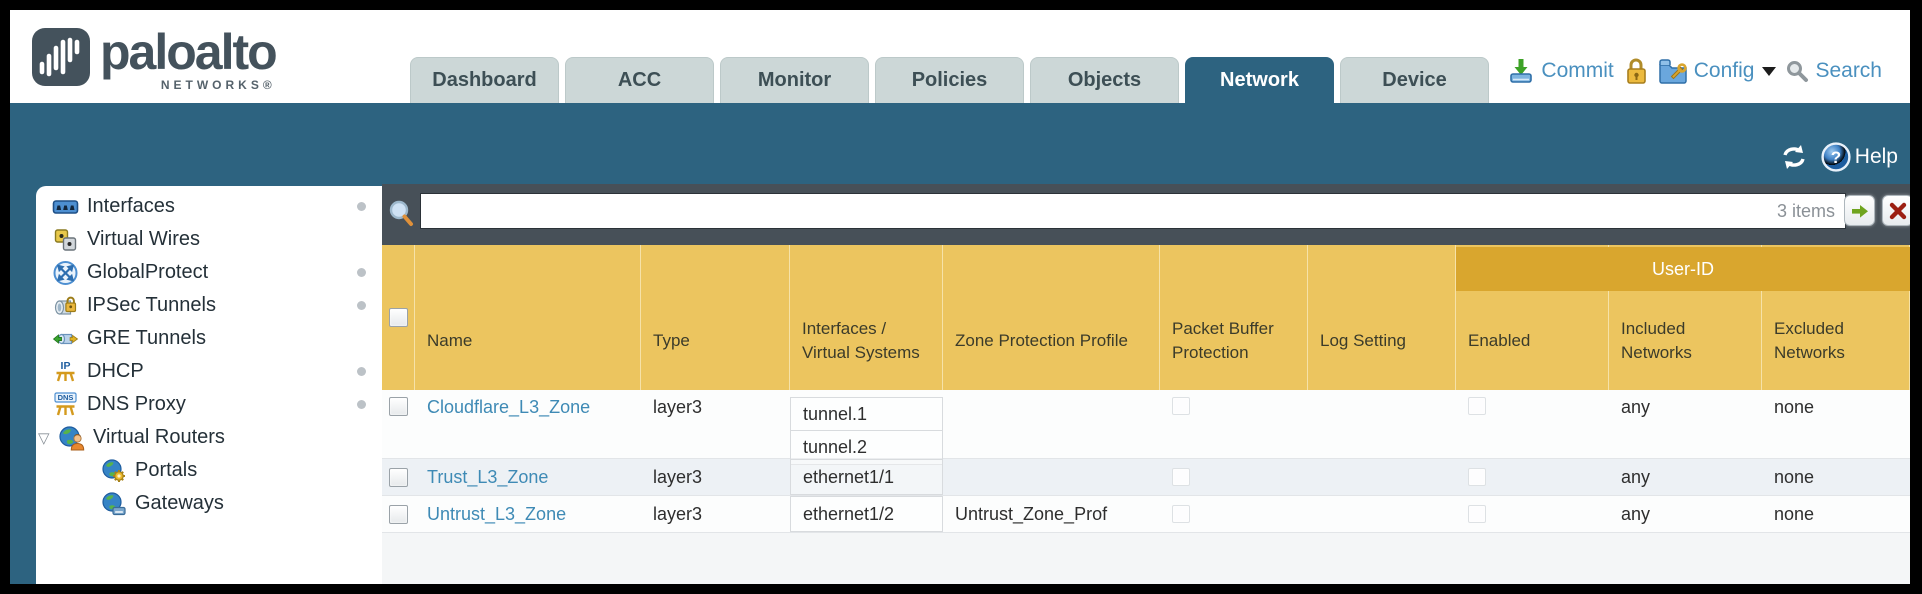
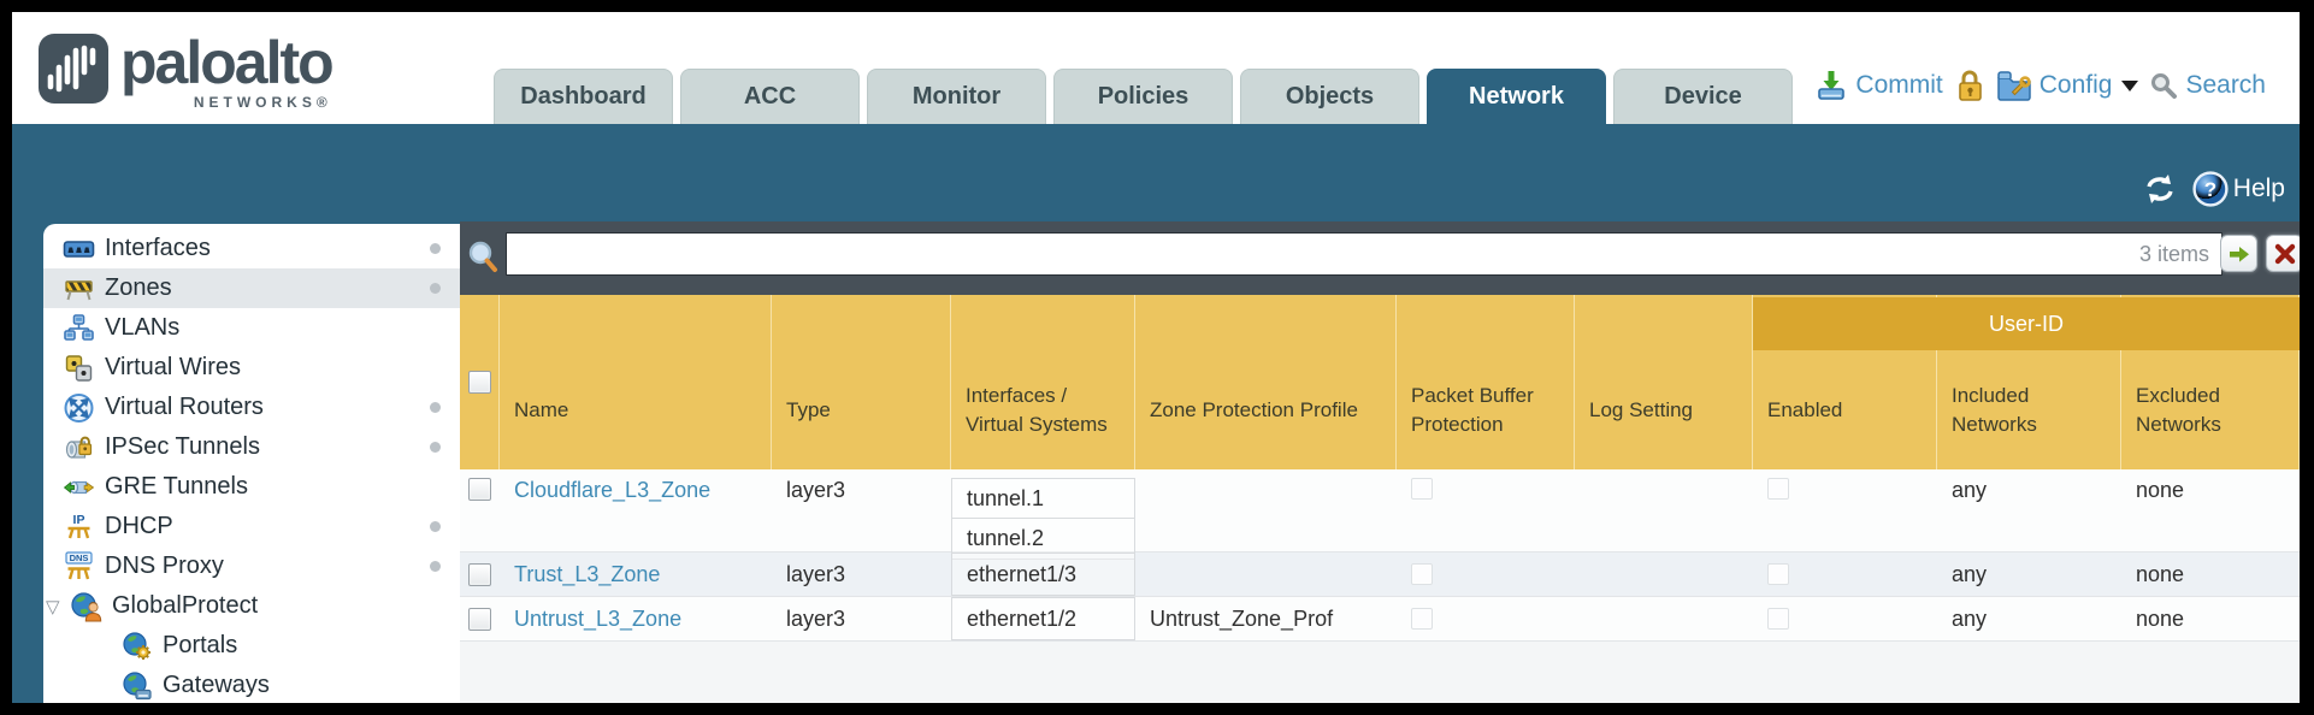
  paloalto
  NETWORKS®
  Dashboard
  ACC
  Monitor
  Policies
  Objects
  Network
  Device
  Commit
  Config
  Search
  ?
  Help
  Interfaces
+ Zones
+ VLANs
  Virtual Wires
- GlobalProtect
+ Virtual Routers
  IPSec Tunnels
  GRE Tunnels
  IP
  DHCP
  DNS
  DNS Proxy
  ▽
- Virtual Routers
+ GlobalProtect
  Portals
  Gateways
  3 items
  Name
  Type
  Interfaces / Virtual Systems
  Zone Protection Profile
  Packet Buffer Protection
  Log Setting
  Enabled
  Included Networks
  Excluded Networks
  User-ID
  Cloudflare_L3_Zone
  layer3
  tunnel.1
  tunnel.2
  any
  none
  Trust_L3_Zone
  layer3
- ethernet1/1
+ ethernet1/3
  any
  none
  Untrust_L3_Zone
  layer3
  ethernet1/2
  Untrust_Zone_Prof
  any
  none
